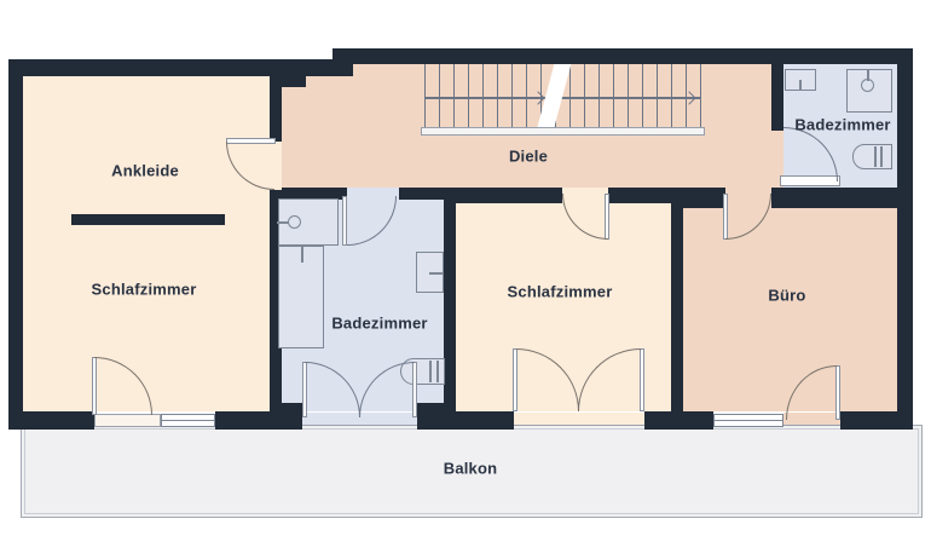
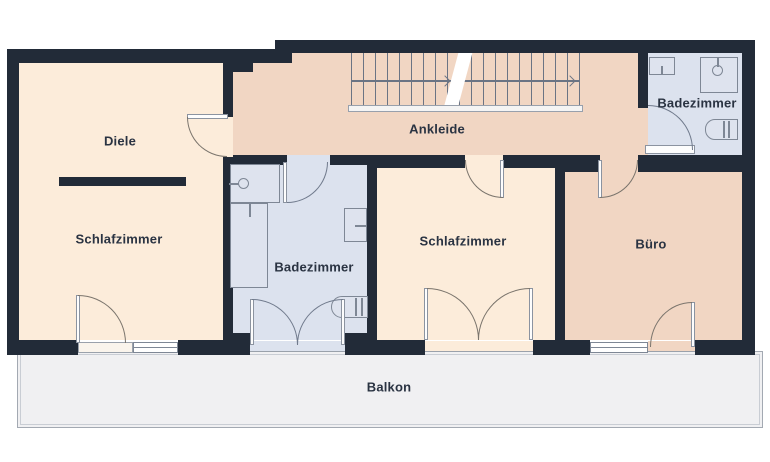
- Ankleide
+ Diele
  Schlafzimmer
  Badezimmer
- Diele
+ Ankleide
  Schlafzimmer
  Büro
  Badezimmer
  Balkon
